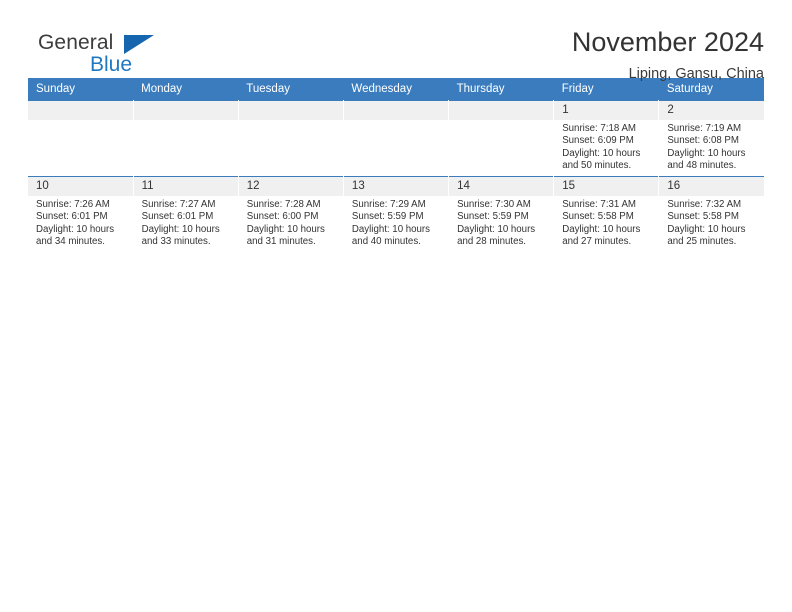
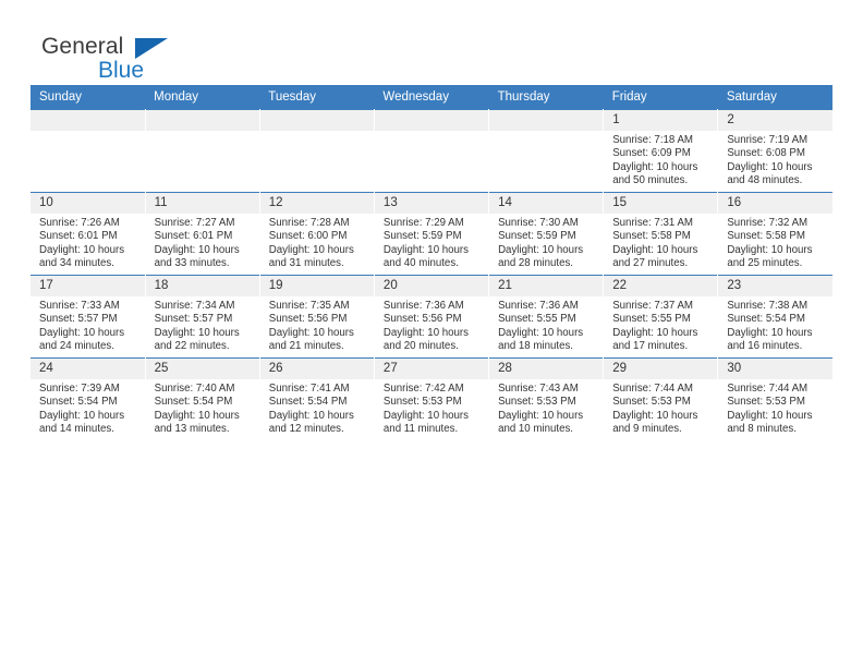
  General
  Blue
- November 2024
- Liping, Gansu, China
  Sunday	Monday	Tuesday	Wednesday	Thursday	Friday	Saturday
  					1Sunrise: 7:18 AMSunset: 6:09 PMDaylight: 10 hours and 50 minutes.	2Sunrise: 7:19 AMSunset: 6:08 PMDaylight: 10 hours and 48 minutes.
  10Sunrise: 7:26 AMSunset: 6:01 PMDaylight: 10 hours and 34 minutes.	11Sunrise: 7:27 AMSunset: 6:01 PMDaylight: 10 hours and 33 minutes.	12Sunrise: 7:28 AMSunset: 6:00 PMDaylight: 10 hours and 31 minutes.	13Sunrise: 7:29 AMSunset: 5:59 PMDaylight: 10 hours and 40 minutes.	14Sunrise: 7:30 AMSunset: 5:59 PMDaylight: 10 hours and 28 minutes.	15Sunrise: 7:31 AMSunset: 5:58 PMDaylight: 10 hours and 27 minutes.	16Sunrise: 7:32 AMSunset: 5:58 PMDaylight: 10 hours and 25 minutes.
+ 17Sunrise: 7:33 AMSunset: 5:57 PMDaylight: 10 hours and 24 minutes.	18Sunrise: 7:34 AMSunset: 5:57 PMDaylight: 10 hours and 22 minutes.	19Sunrise: 7:35 AMSunset: 5:56 PMDaylight: 10 hours and 21 minutes.	20Sunrise: 7:36 AMSunset: 5:56 PMDaylight: 10 hours and 20 minutes.	21Sunrise: 7:36 AMSunset: 5:55 PMDaylight: 10 hours and 18 minutes.	22Sunrise: 7:37 AMSunset: 5:55 PMDaylight: 10 hours and 17 minutes.	23Sunrise: 7:38 AMSunset: 5:54 PMDaylight: 10 hours and 16 minutes.
+ 24Sunrise: 7:39 AMSunset: 5:54 PMDaylight: 10 hours and 14 minutes.	25Sunrise: 7:40 AMSunset: 5:54 PMDaylight: 10 hours and 13 minutes.	26Sunrise: 7:41 AMSunset: 5:54 PMDaylight: 10 hours and 12 minutes.	27Sunrise: 7:42 AMSunset: 5:53 PMDaylight: 10 hours and 11 minutes.	28Sunrise: 7:43 AMSunset: 5:53 PMDaylight: 10 hours and 10 minutes.	29Sunrise: 7:44 AMSunset: 5:53 PMDaylight: 10 hours and 9 minutes.	30Sunrise: 7:44 AMSunset: 5:53 PMDaylight: 10 hours and 8 minutes.
